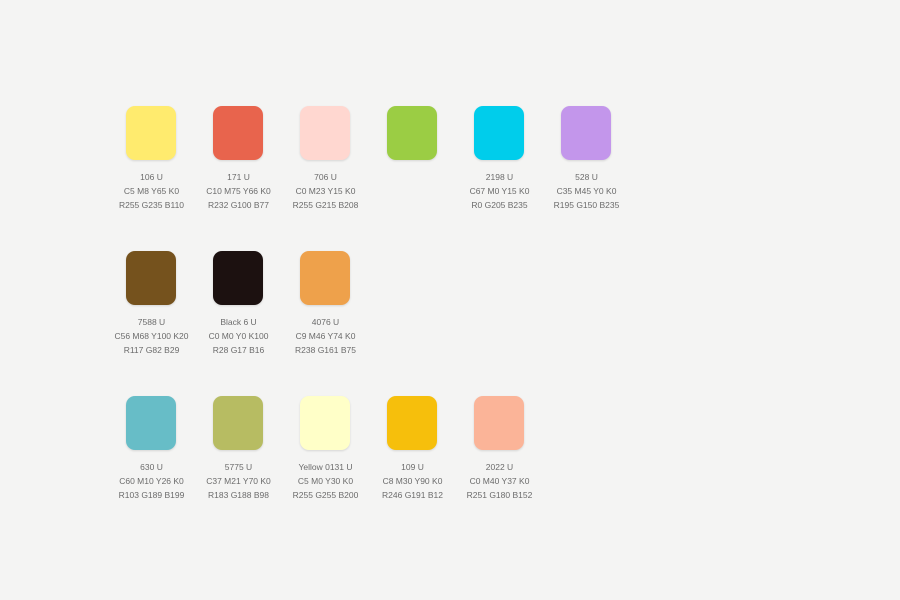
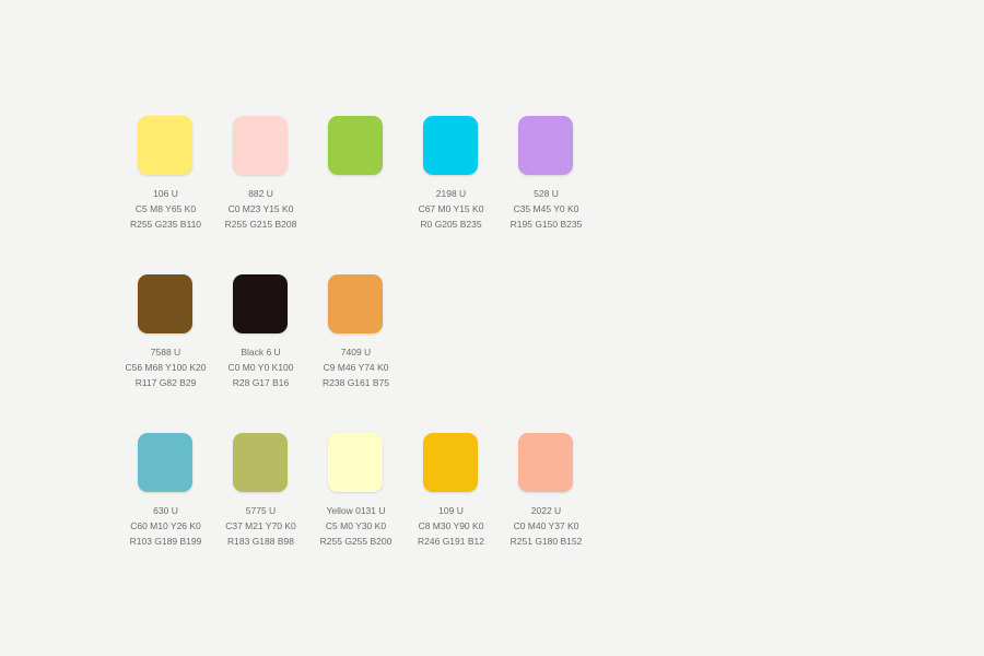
  106 U
  C5 M8 Y65 K0
  R255 G235 B110
- 171 U
- C10 M75 Y66 K0
- R232 G100 B77
- 706 U
+ 882 U
  C0 M23 Y15 K0
  R255 G215 B208
  2198 U
  C67 M0 Y15 K0
  R0 G205 B235
  528 U
  C35 M45 Y0 K0
  R195 G150 B235
  7588 U
  C56 M68 Y100 K20
  R117 G82 B29
  Black 6 U
  C0 M0 Y0 K100
  R28 G17 B16
- 4076 U
+ 7409 U
  C9 M46 Y74 K0
  R238 G161 B75
  630 U
  C60 M10 Y26 K0
  R103 G189 B199
  5775 U
  C37 M21 Y70 K0
  R183 G188 B98
  Yellow 0131 U
  C5 M0 Y30 K0
  R255 G255 B200
  109 U
  C8 M30 Y90 K0
  R246 G191 B12
  2022 U
  C0 M40 Y37 K0
  R251 G180 B152
